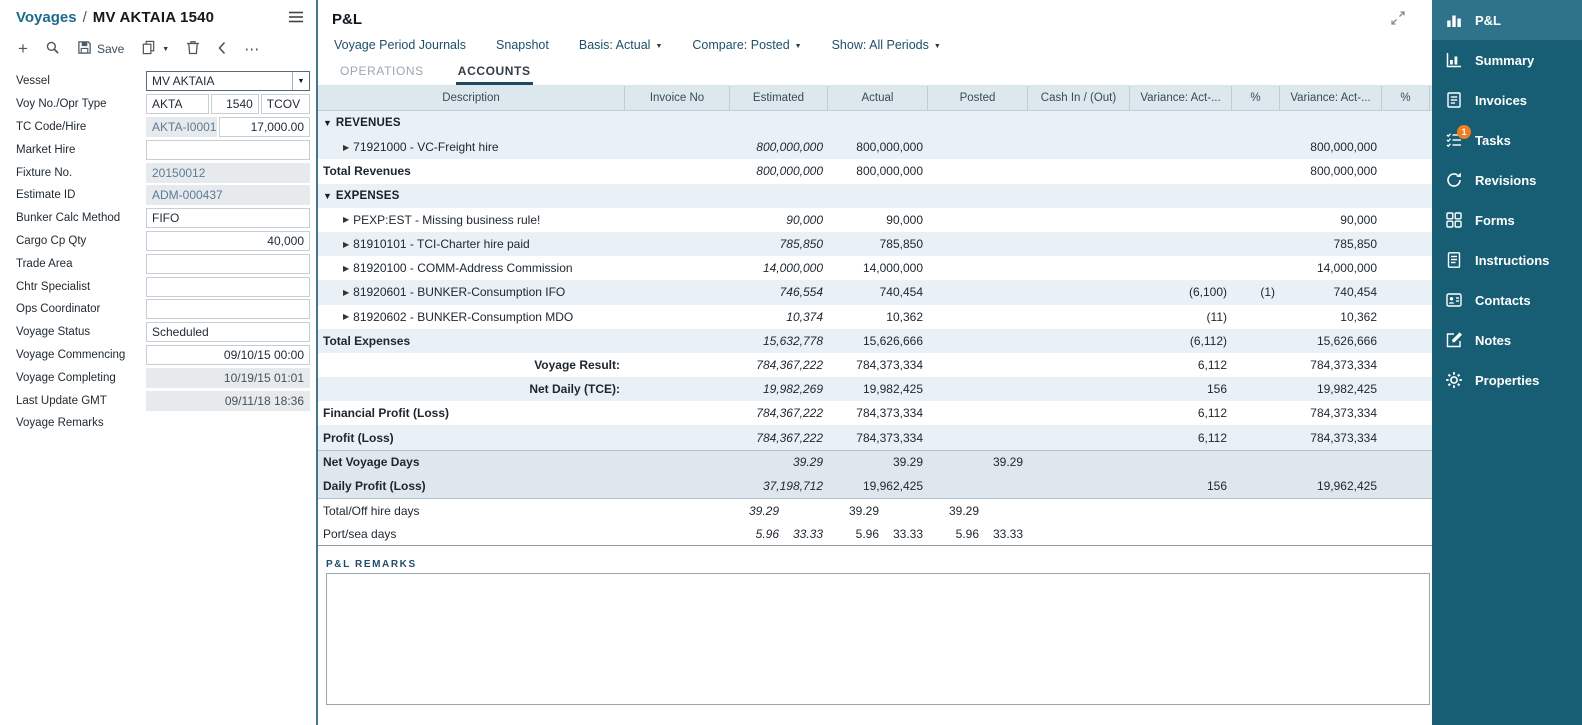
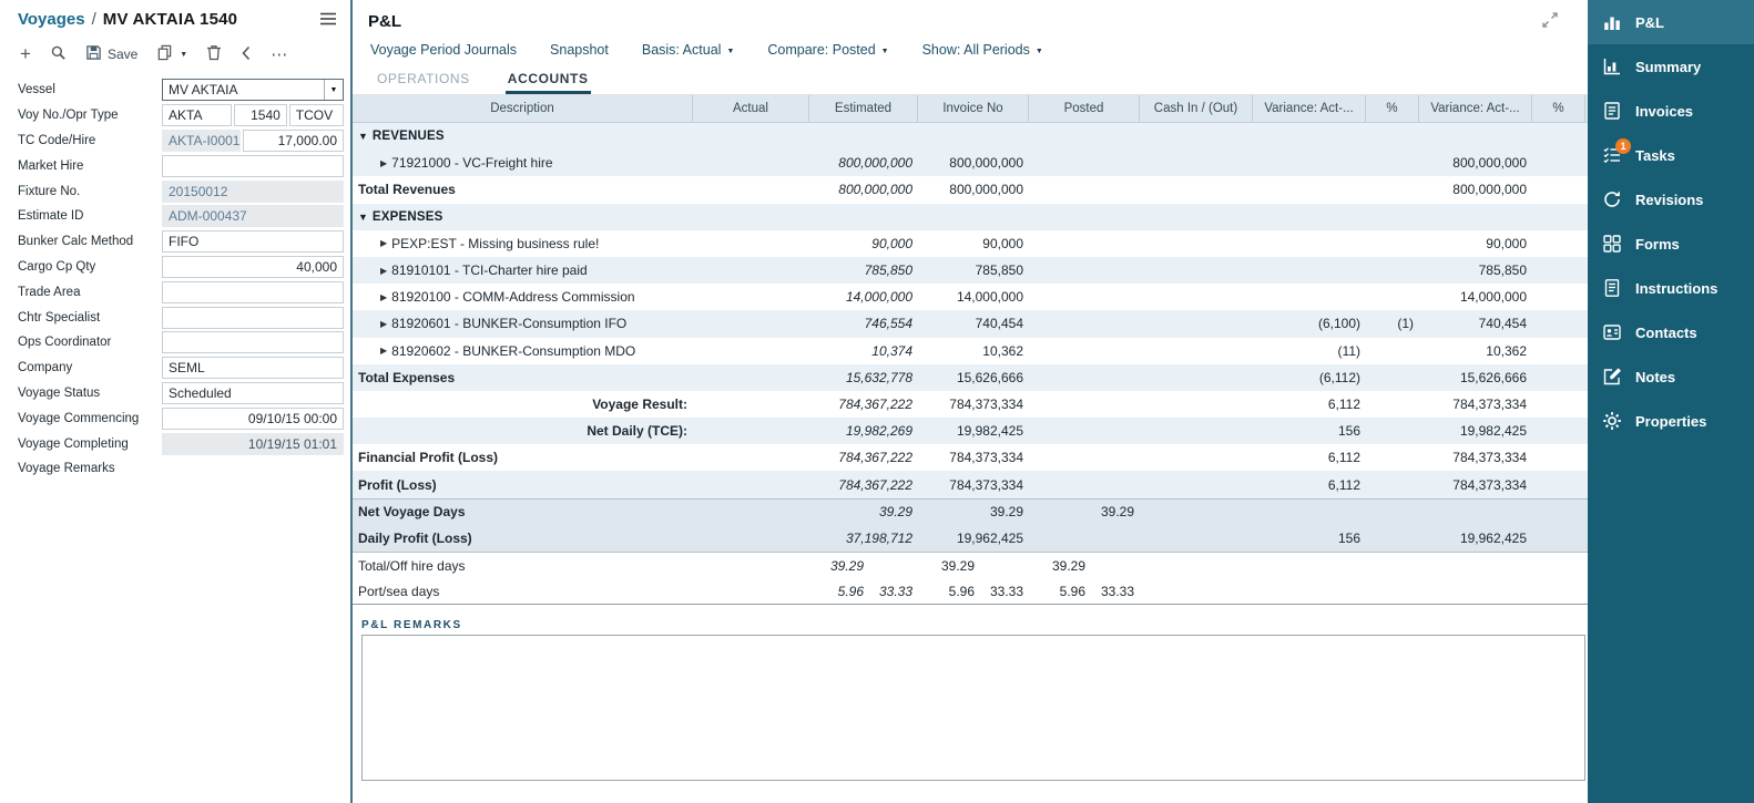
  Voyages
  /
  MV AKTAIA 1540
  +
  Save
  ⋯
  Vessel
  MV AKTAIA
  Voy No./Opr Type
  AKTA
  1540
  TCOV
  TC Code/Hire
  AKTA-I0001
  17,000.00
  Market Hire
  Fixture No.
  20150012
  Estimate ID
  ADM-000437
  Bunker Calc Method
  FIFO
  Cargo Cp Qty
  40,000
  Trade Area
  Chtr Specialist
  Ops Coordinator
+ Company
+ SEML
  Voyage Status
  Scheduled
  Voyage Commencing
  09/10/15 00:00
  Voyage Completing
  10/19/15 01:01
- Last Update GMT
- 09/11/18 18:36
  Voyage Remarks
  P&L
  Voyage Period Journals
  Snapshot
  Basis: Actual
  Compare: Posted
  Show: All Periods
  OPERATIONS
  ACCOUNTS
  Description
- Invoice No
+ Actual
  Estimated
- Actual
+ Invoice No
  Posted
  Cash In / (Out)
  Variance: Act-...
  %
  Variance: Act-...
  %
  ▼
  REVENUES
  ▶
  71921000 - VC-Freight hire
  800,000,000
  800,000,000
  800,000,000
  Total Revenues
  800,000,000
  800,000,000
  800,000,000
  ▼
  EXPENSES
  ▶
  PEXP:EST - Missing business rule!
  90,000
  90,000
  90,000
  ▶
  81910101 - TCI-Charter hire paid
  785,850
  785,850
  785,850
  ▶
  81920100 - COMM-Address Commission
  14,000,000
  14,000,000
  14,000,000
  ▶
  81920601 - BUNKER-Consumption IFO
  746,554
  740,454
  (6,100)
  (1)
  740,454
  ▶
  81920602 - BUNKER-Consumption MDO
  10,374
  10,362
  (11)
  10,362
  Total Expenses
  15,632,778
  15,626,666
  (6,112)
  15,626,666
  Voyage Result:
  784,367,222
  784,373,334
  6,112
  784,373,334
  Net Daily (TCE):
  19,982,269
  19,982,425
  156
  19,982,425
  Financial Profit (Loss)
  784,367,222
  784,373,334
  6,112
  784,373,334
  Profit (Loss)
  784,367,222
  784,373,334
  6,112
  784,373,334
  Net Voyage Days
  39.29
  39.29
  39.29
  Daily Profit (Loss)
  37,198,712
  19,962,425
  156
  19,962,425
  Total/Off hire days
  39.29
  39.29
  39.29
  Port/sea days
  5.96
  33.33
  5.96
  33.33
  5.96
  33.33
  P&L REMARKS
  P&L
  Summary
  Invoices
  1
  Tasks
  Revisions
  Forms
  Instructions
  Contacts
  Notes
  Properties
